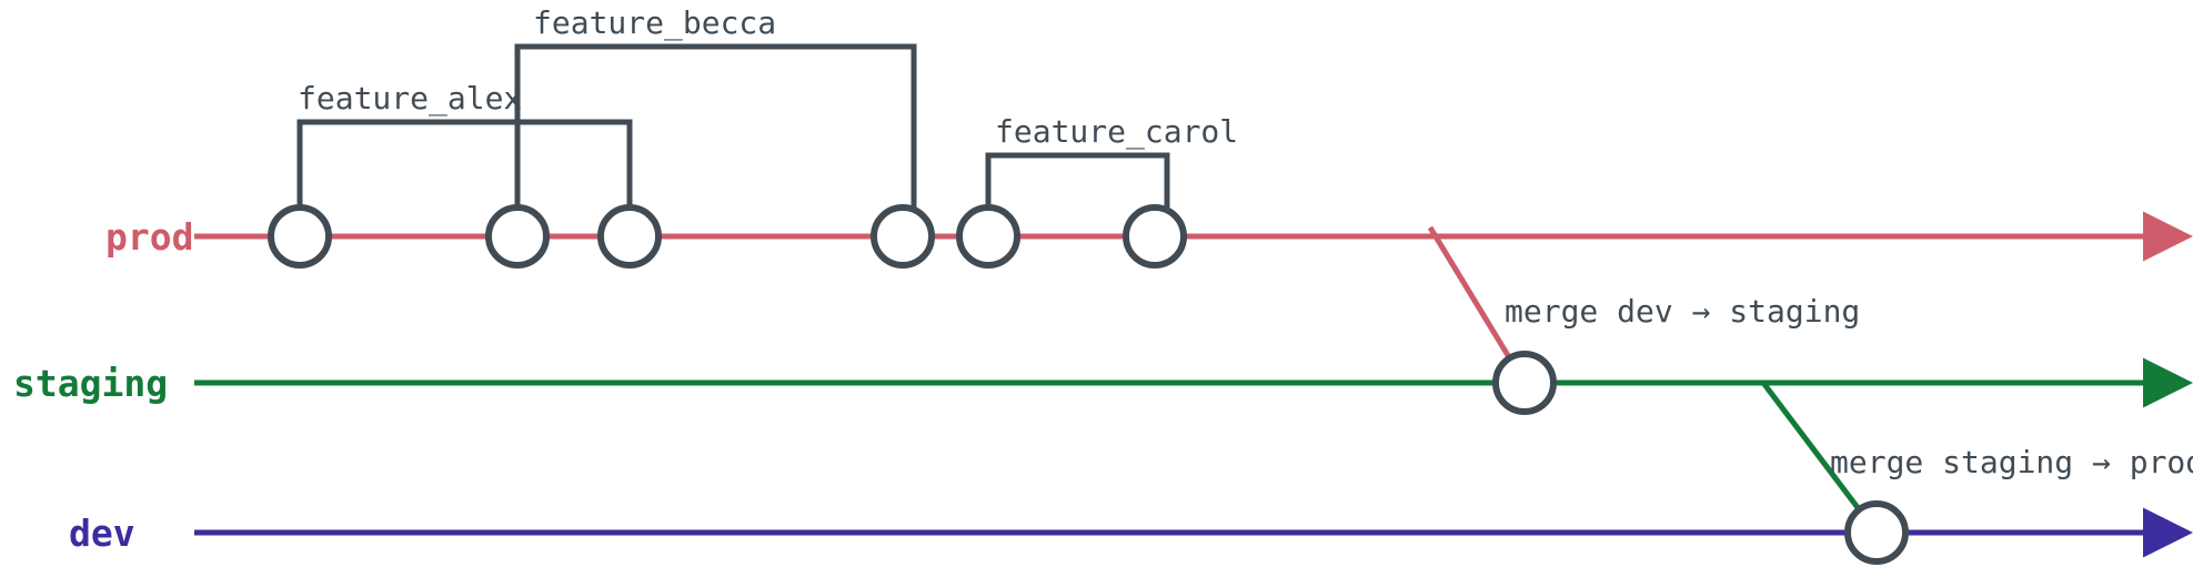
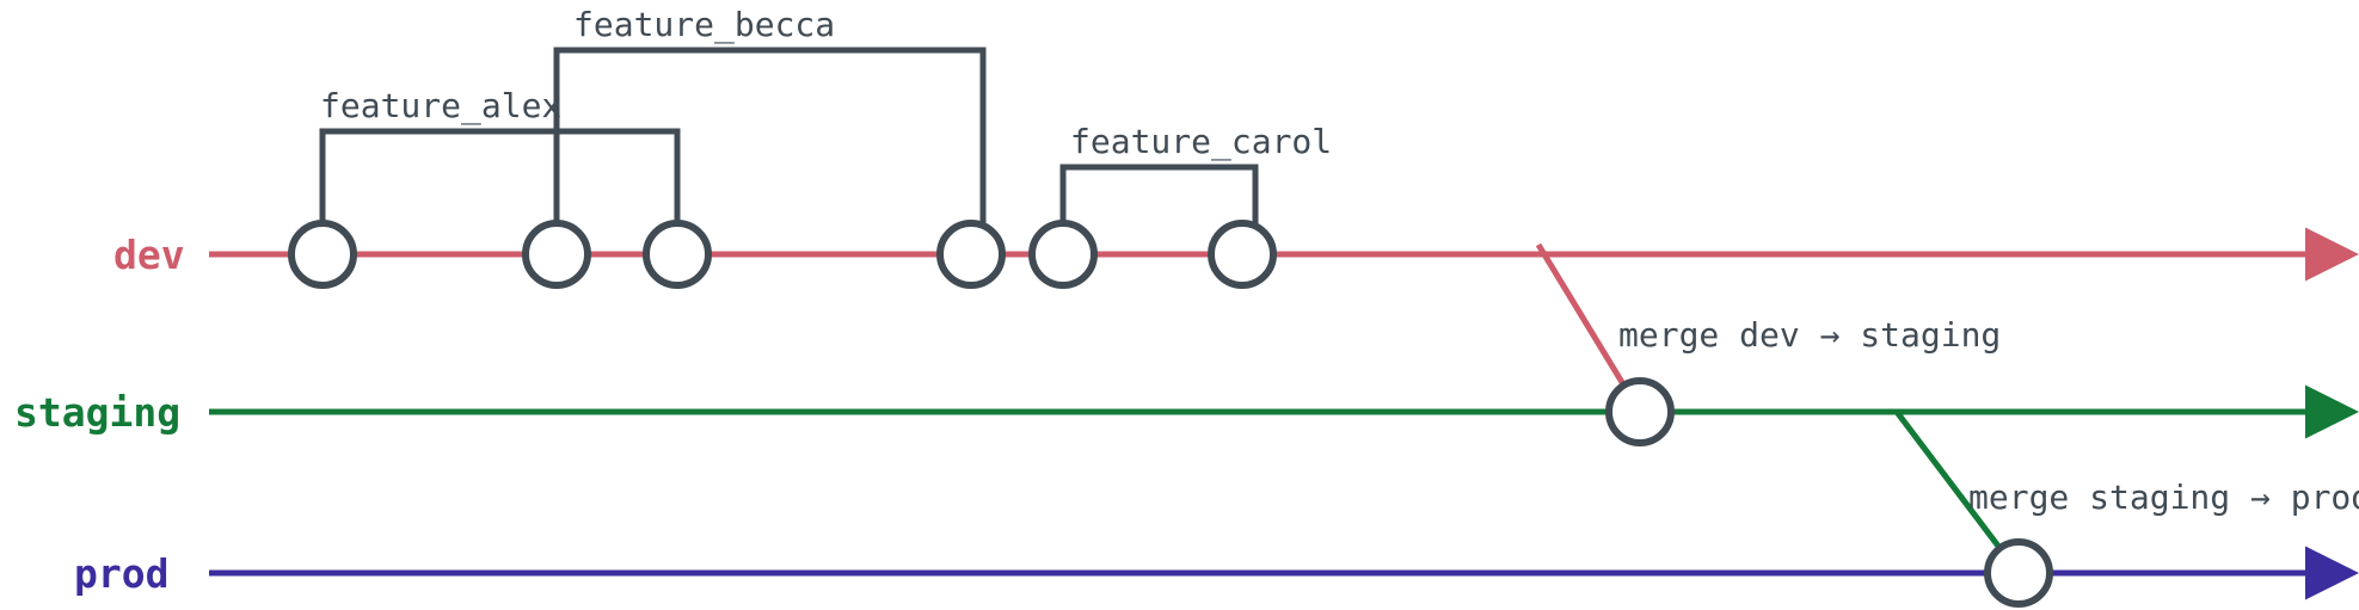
- prod
+ dev
  staging
- dev
+ prod
  feature_alex
  feature_becca
  feature_carol
  merge dev → staging
  merge staging → pro
